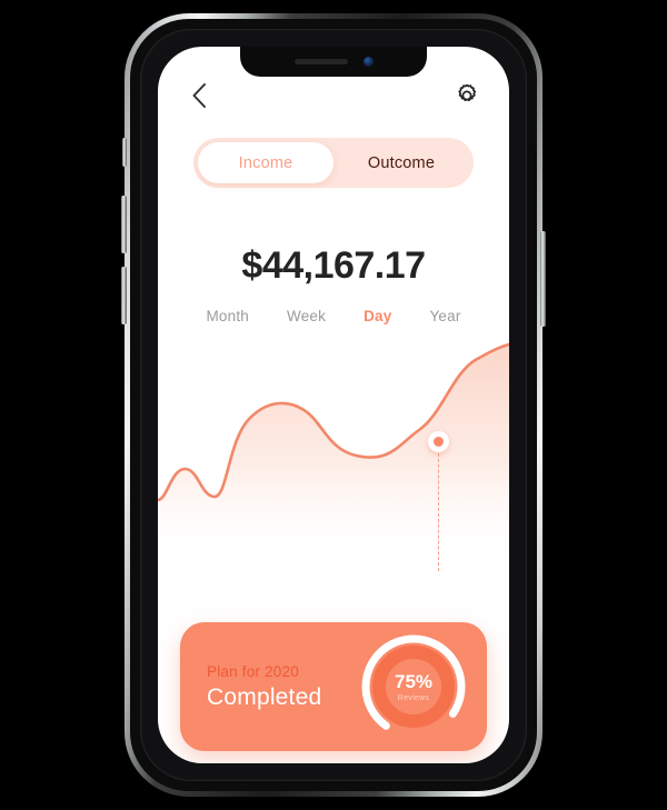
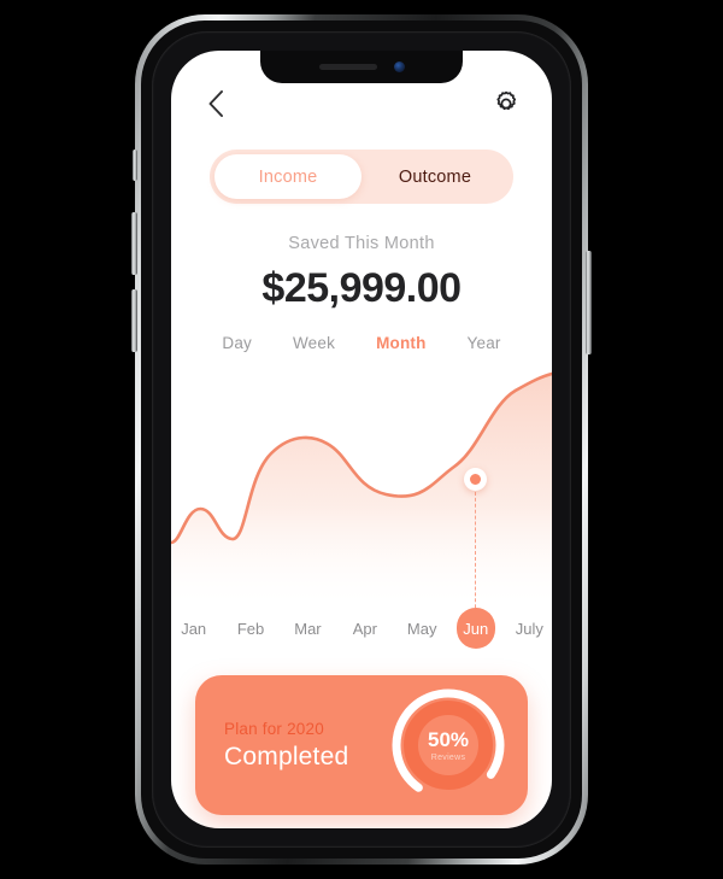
  Income
  Outcome
+ Saved This Month
- $44,167.17
+ $25,999.00
- Month
+ Day
  Week
- Day
+ Month
  Year
+ Jan
+ Feb
+ Mar
+ Apr
+ May
+ Jun
+ July
  Plan for 2020
  Completed
- 75%
+ 50%
